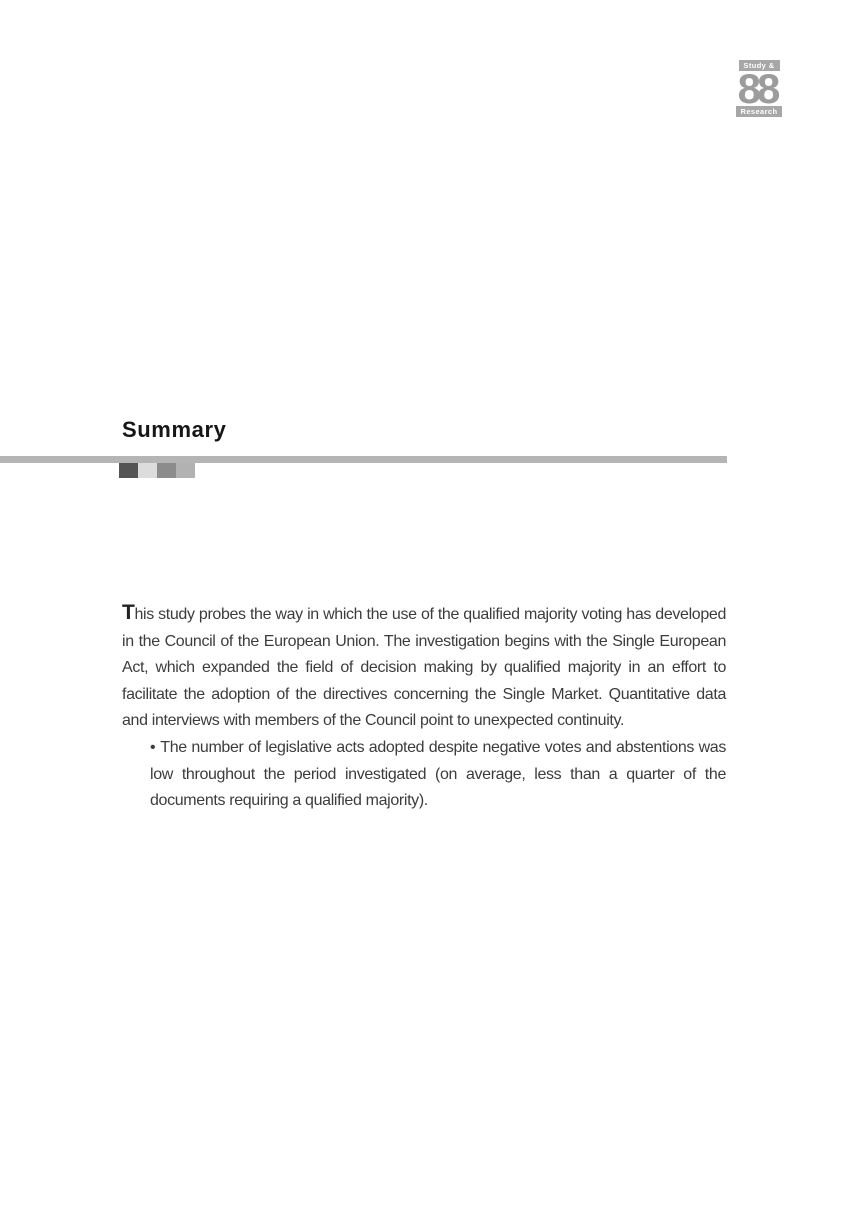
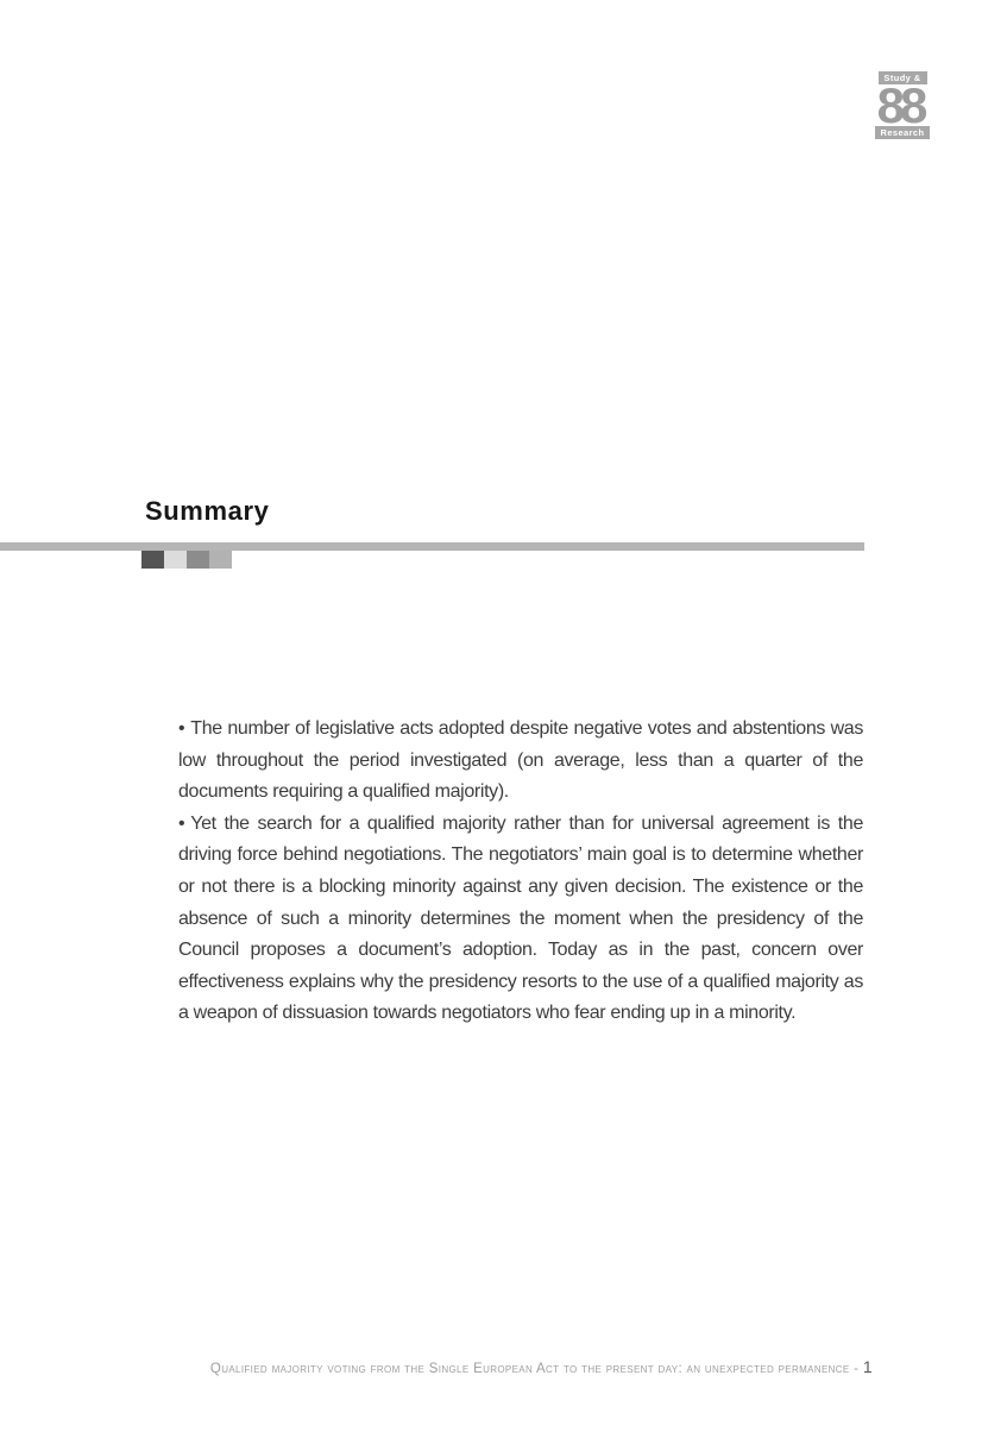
  Study &
  88
  Research
  Summary
- This study probes the way in which the use of the qualified majority voting has developed in the Council of the European Union. The investigation begins with the Single European Act, which expanded the field of decision making by qualified majority in an effort to facilitate the adoption of the directives concerning the Single Market. Quantitative data and interviews with members of the Council point to unexpected continuity.
  • The number of legislative acts adopted despite negative votes and abstentions was low throughout the period investigated (on average, less than a quarter of the documents requiring a qualified majority).
+ • Yet the search for a qualified majority rather than for universal agreement is the driving force behind negotiations. The negotiators’ main goal is to determine whether or not there is a blocking minority against any given decision. The existence or the absence of such a minority determines the moment when the presidency of the Council proposes a document’s adoption. Today as in the past, concern over effectiveness explains why the presidency resorts to the use of a qualified majority as a weapon of dissuasion towards negotiators who fear ending up in a minority.
+ Qualified majority voting from the Single European Act to the present day: an unexpected permanence - 1
